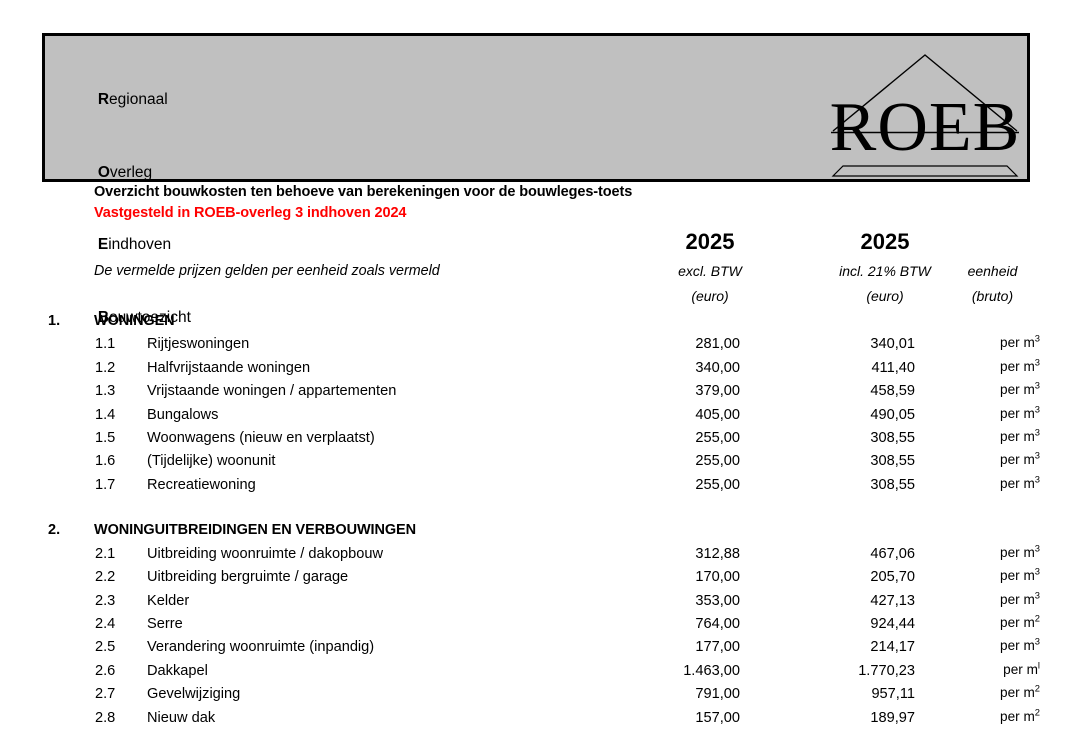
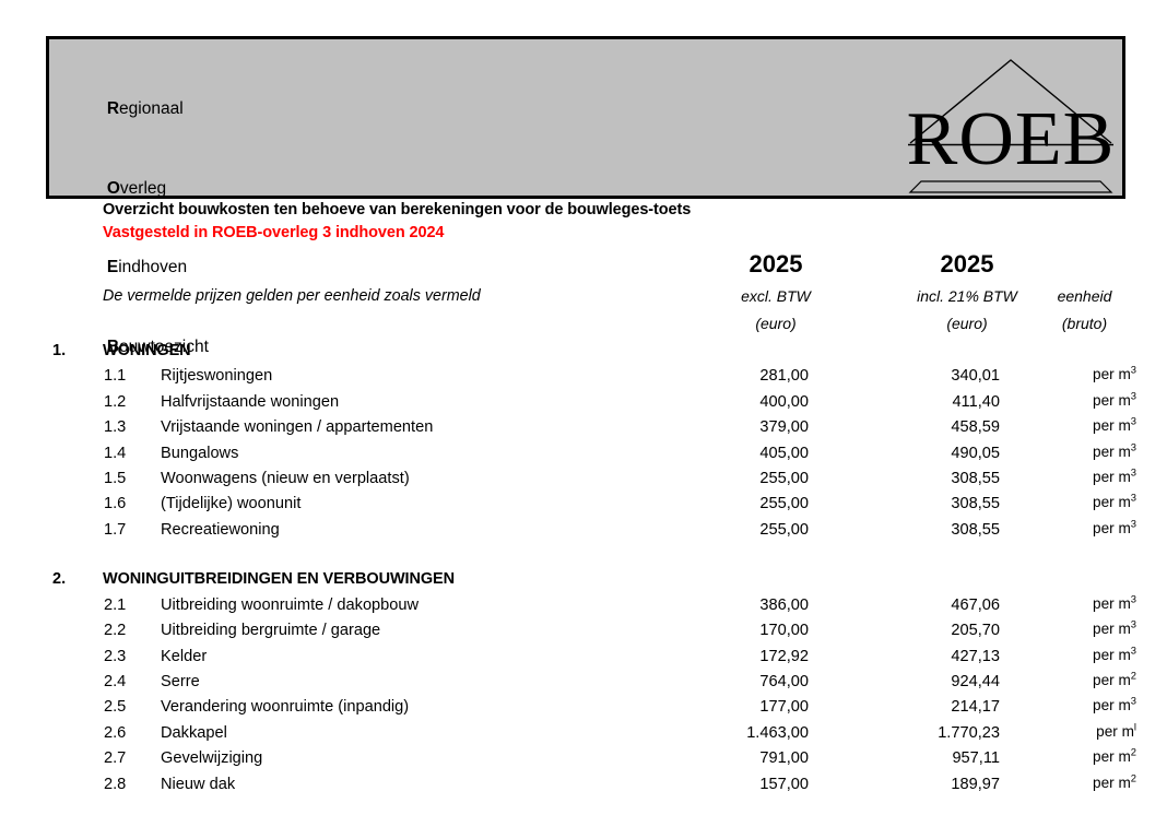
  Regionaal
  Overleg
  Eindhoven
  Bouwtoezicht
  ROEB
  Overzicht bouwkosten ten behoeve van berekeningen voor de bouwleges-toets
  Vastgesteld in ROEB-overleg 3 indhoven 2024
  2025
  2025
  De vermelde prijzen gelden per eenheid zoals vermeld
  excl. BTW
  (euro)
  incl. 21% BTW
  (euro)
  eenheid
  (bruto)
  1.
  WONINGEN
  1.1
  Rijtjeswoningen
  281,00
  340,01
  per m3
  1.2
  Halfvrijstaande woningen
- 340,00
+ 400,00
  411,40
  per m3
  1.3
  Vrijstaande woningen / appartementen
  379,00
  458,59
  per m3
  1.4
  Bungalows
  405,00
  490,05
  per m3
  1.5
  Woonwagens (nieuw en verplaatst)
  255,00
  308,55
  per m3
  1.6
  (Tijdelijke) woonunit
  255,00
  308,55
  per m3
  1.7
  Recreatiewoning
  255,00
  308,55
  per m3
  2.
  WONINGUITBREIDINGEN EN VERBOUWINGEN
  2.1
  Uitbreiding woonruimte / dakopbouw
- 312,88
+ 386,00
  467,06
  per m3
  2.2
  Uitbreiding bergruimte / garage
  170,00
  205,70
  per m3
  2.3
  Kelder
- 353,00
+ 172,92
  427,13
  per m3
  2.4
  Serre
  764,00
  924,44
  per m2
  2.5
  Verandering woonruimte (inpandig)
  177,00
  214,17
  per m3
  2.6
  Dakkapel
  1.463,00
  1.770,23
  per ml
  2.7
  Gevelwijziging
  791,00
  957,11
  per m2
  2.8
  Nieuw dak
  157,00
  189,97
  per m2
